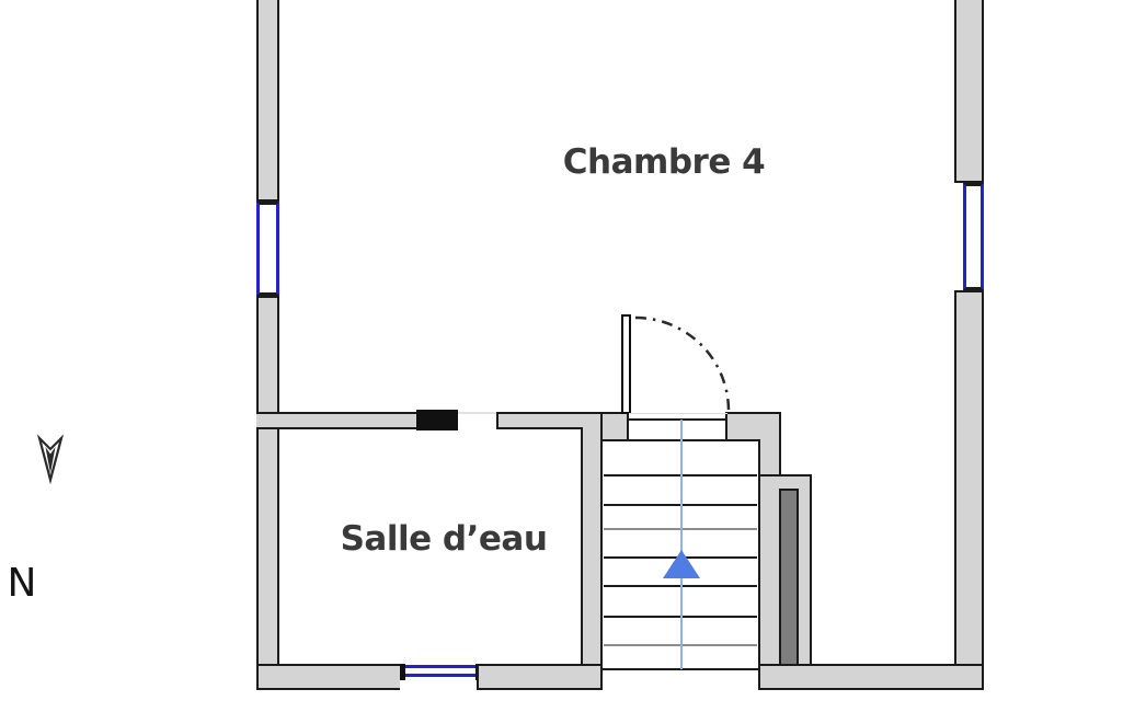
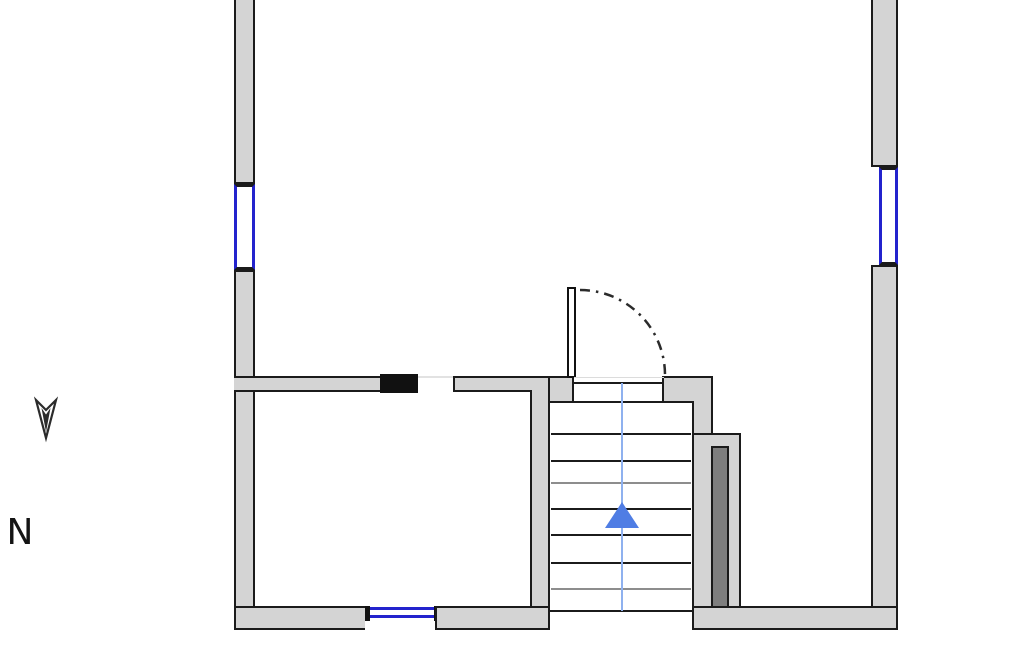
- Chambre 4
- Salle d’eau
  N
